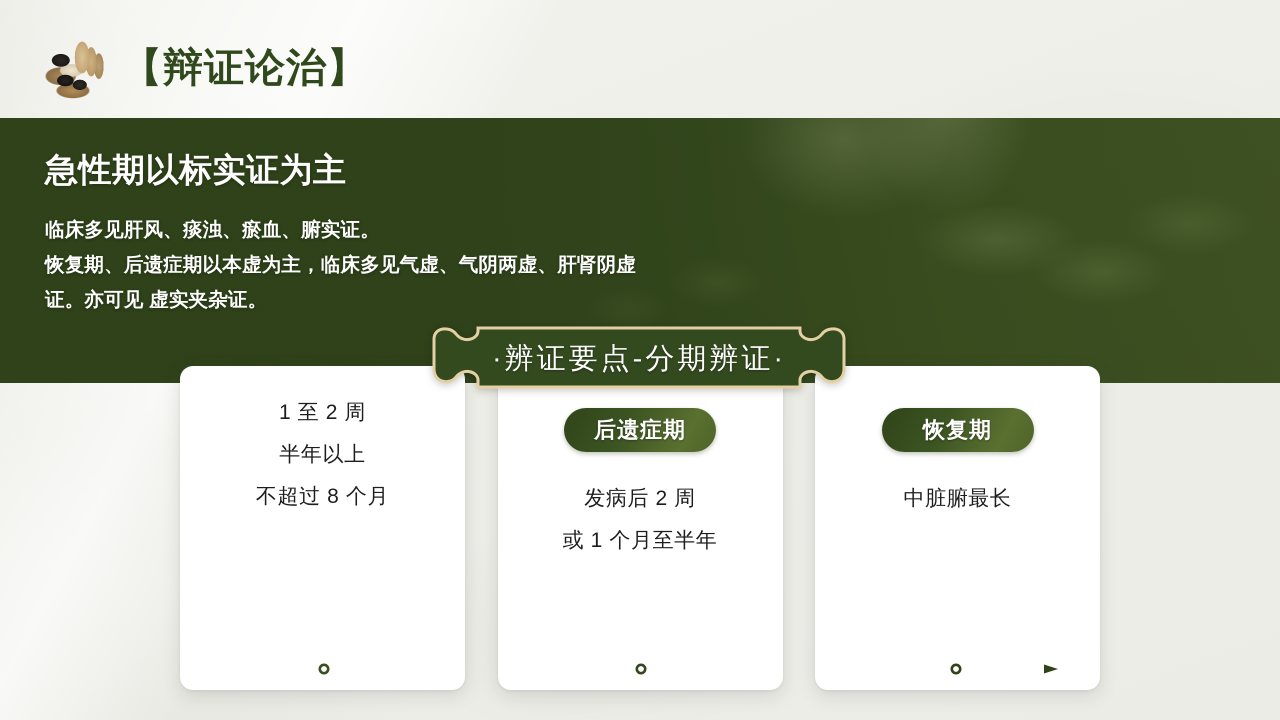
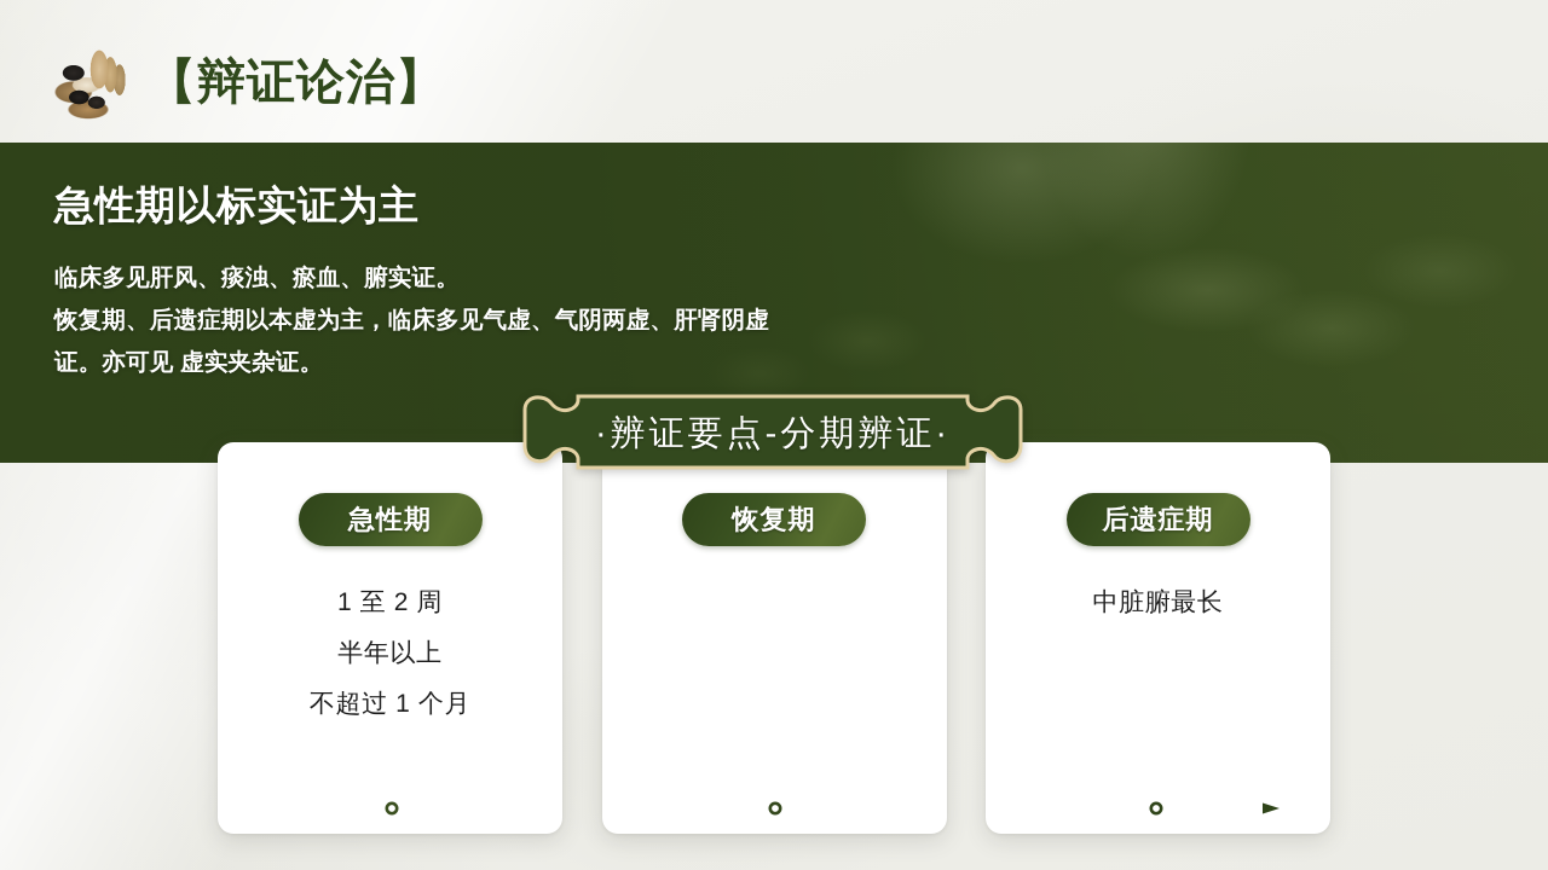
  【辩证论治】
  急性期以标实证为主
  临床多见肝风、痰浊、瘀血、腑实证。
  恢复期、后遗症期以本虚为主，临床多见气虚、气阴两虚、肝肾阴虚
  证。亦可见 虚实夹杂证。
  ·辨证要点-分期辨证·
+ 急性期
  1 至 2 周
  半年以上
- 不超过 8 个月
+ 不超过 1 个月
- 后遗症期
+ 恢复期
- 发病后 2 周
- 或 1 个月至半年
- 恢复期
+ 后遗症期
  中脏腑最长
